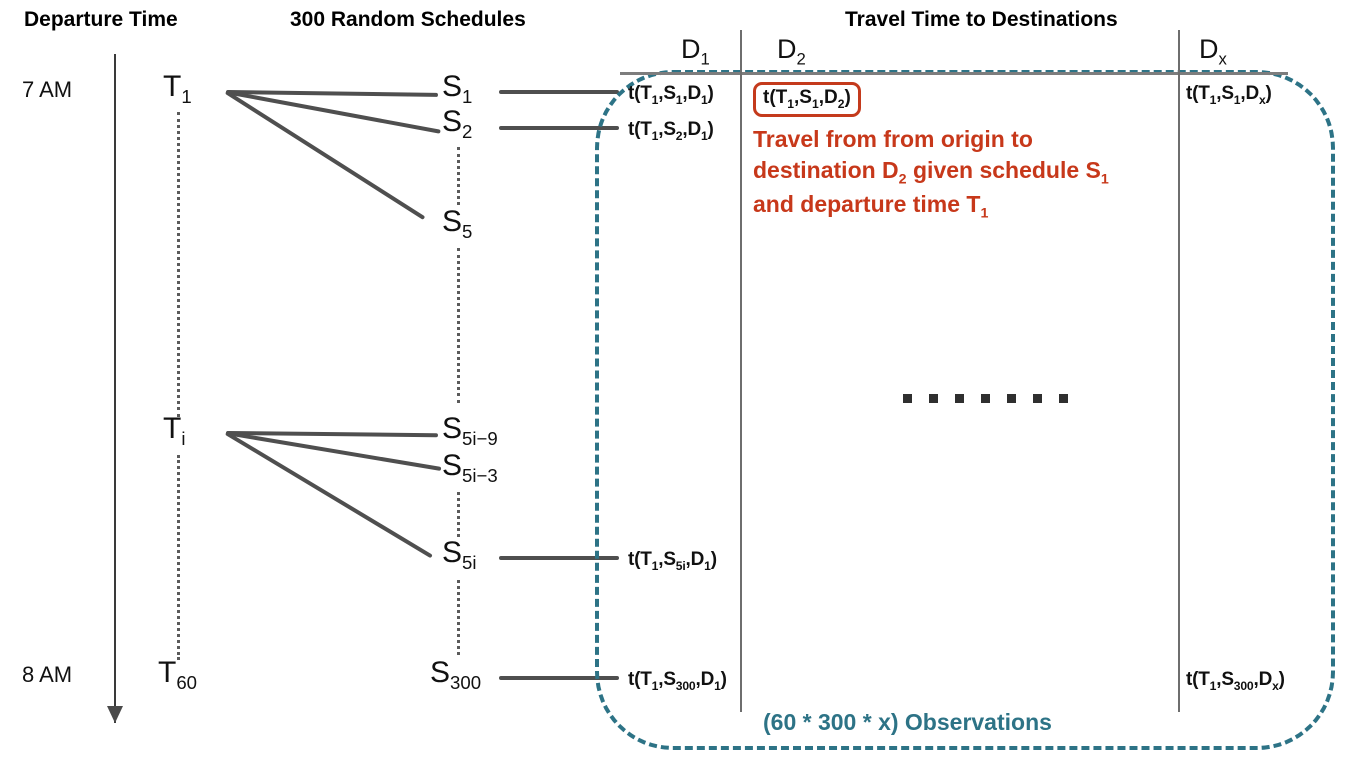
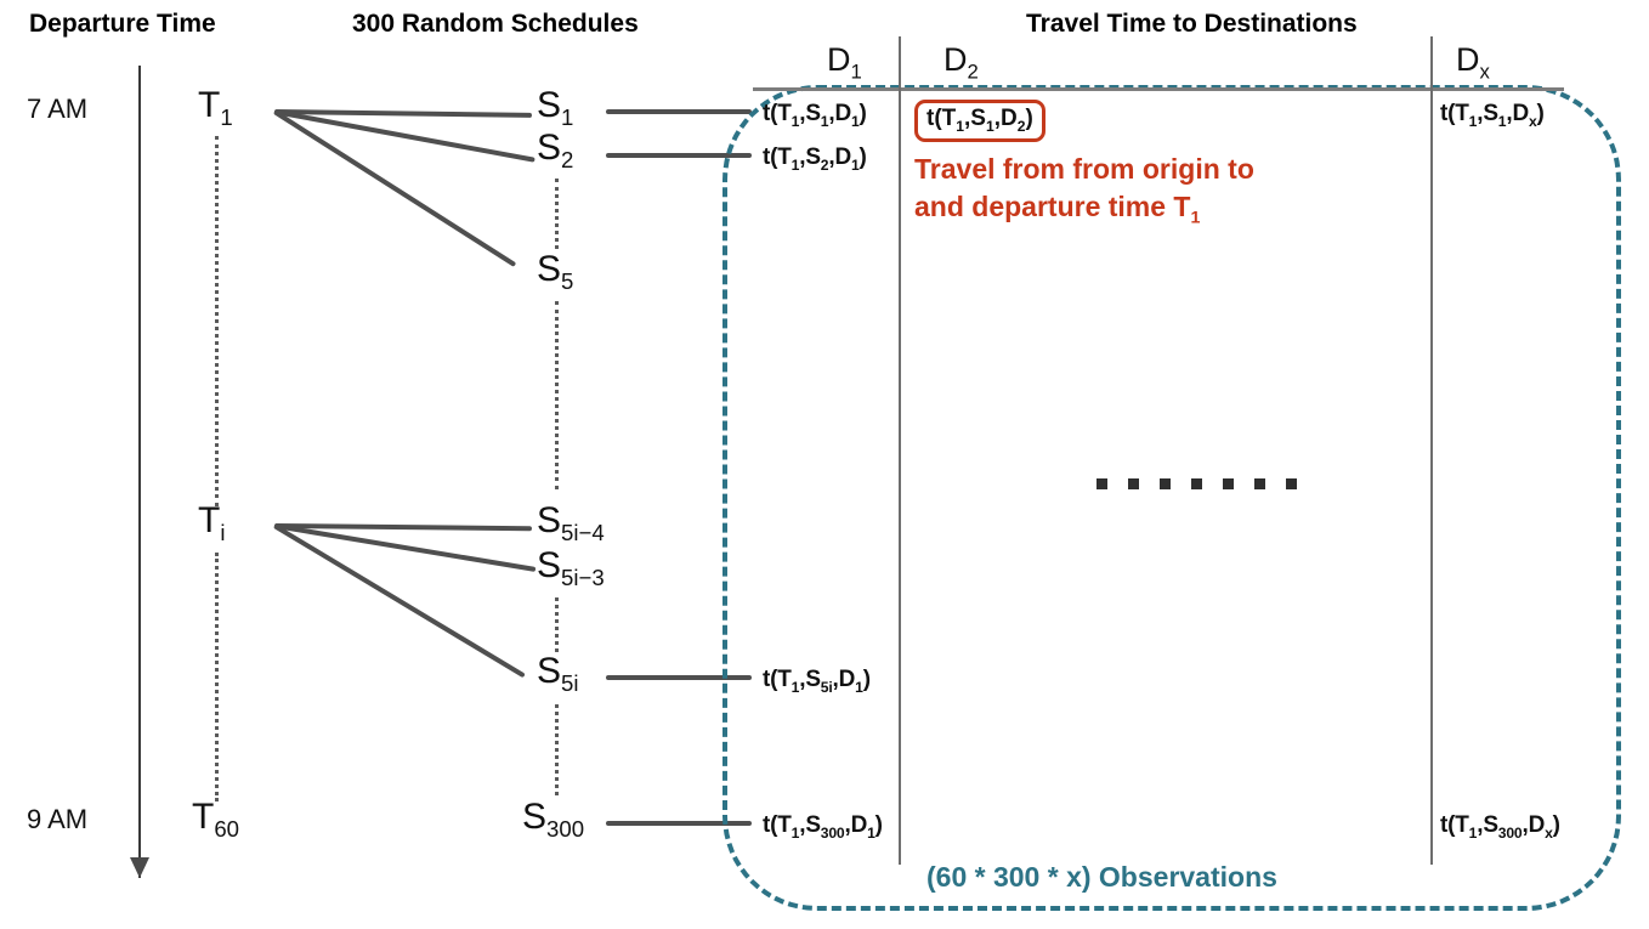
  Departure Time
  300 Random Schedules
  Travel Time to Destinations
  7 AM
- 8 AM
+ 9 AM
  T1
  Ti
  T60
  S1
  S2
  S5
- S5i−9
+ S5i−4
  S5i−3
  S5i
  S300
  D1
  D2
  Dx
  t(T1,S1,D1)
  t(T1,S2,D1)
  t(T1,S5i,D1)
  t(T1,S300,D1)
  t(T1,S1,D2)
  Travel from from origin to
- destination D2 given schedule S1
  and departure time T1
  t(T1,S1,Dx)
  t(T1,S300,Dx)
  (60 * 300 * x) Observations
